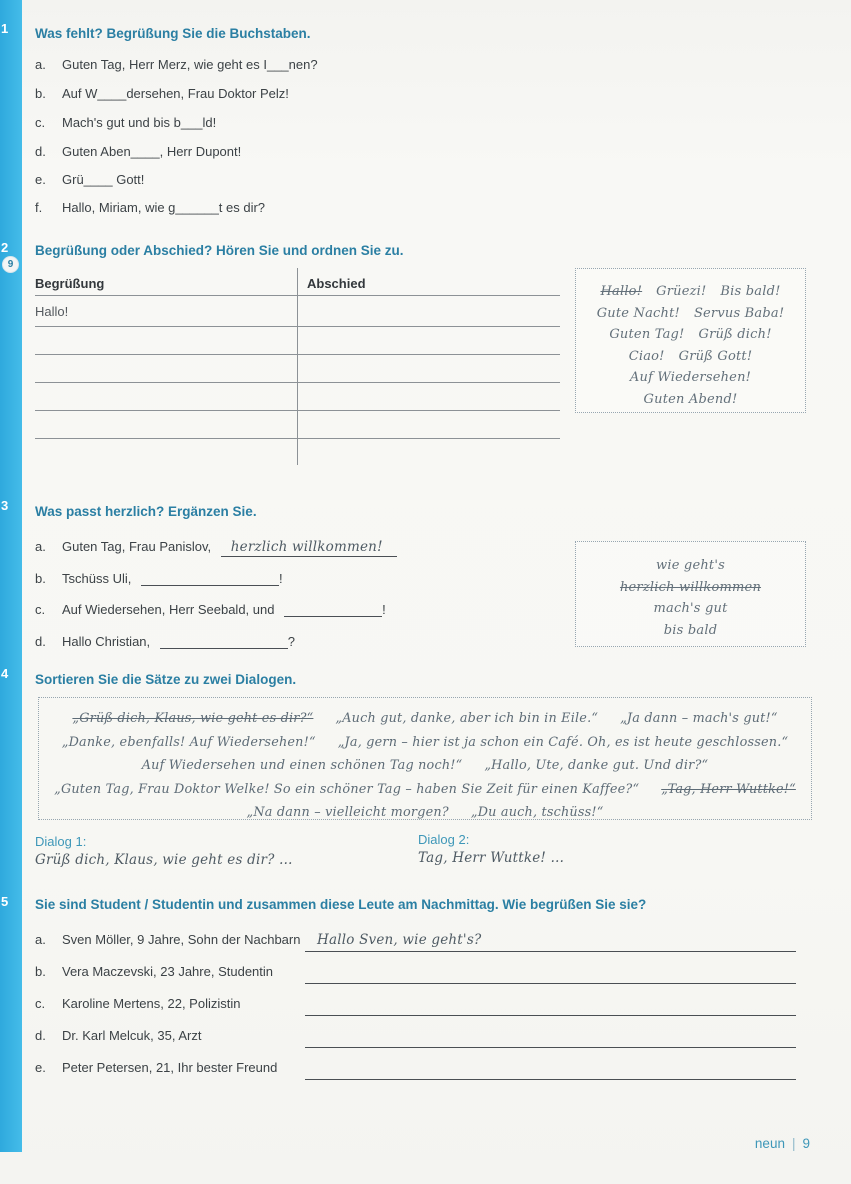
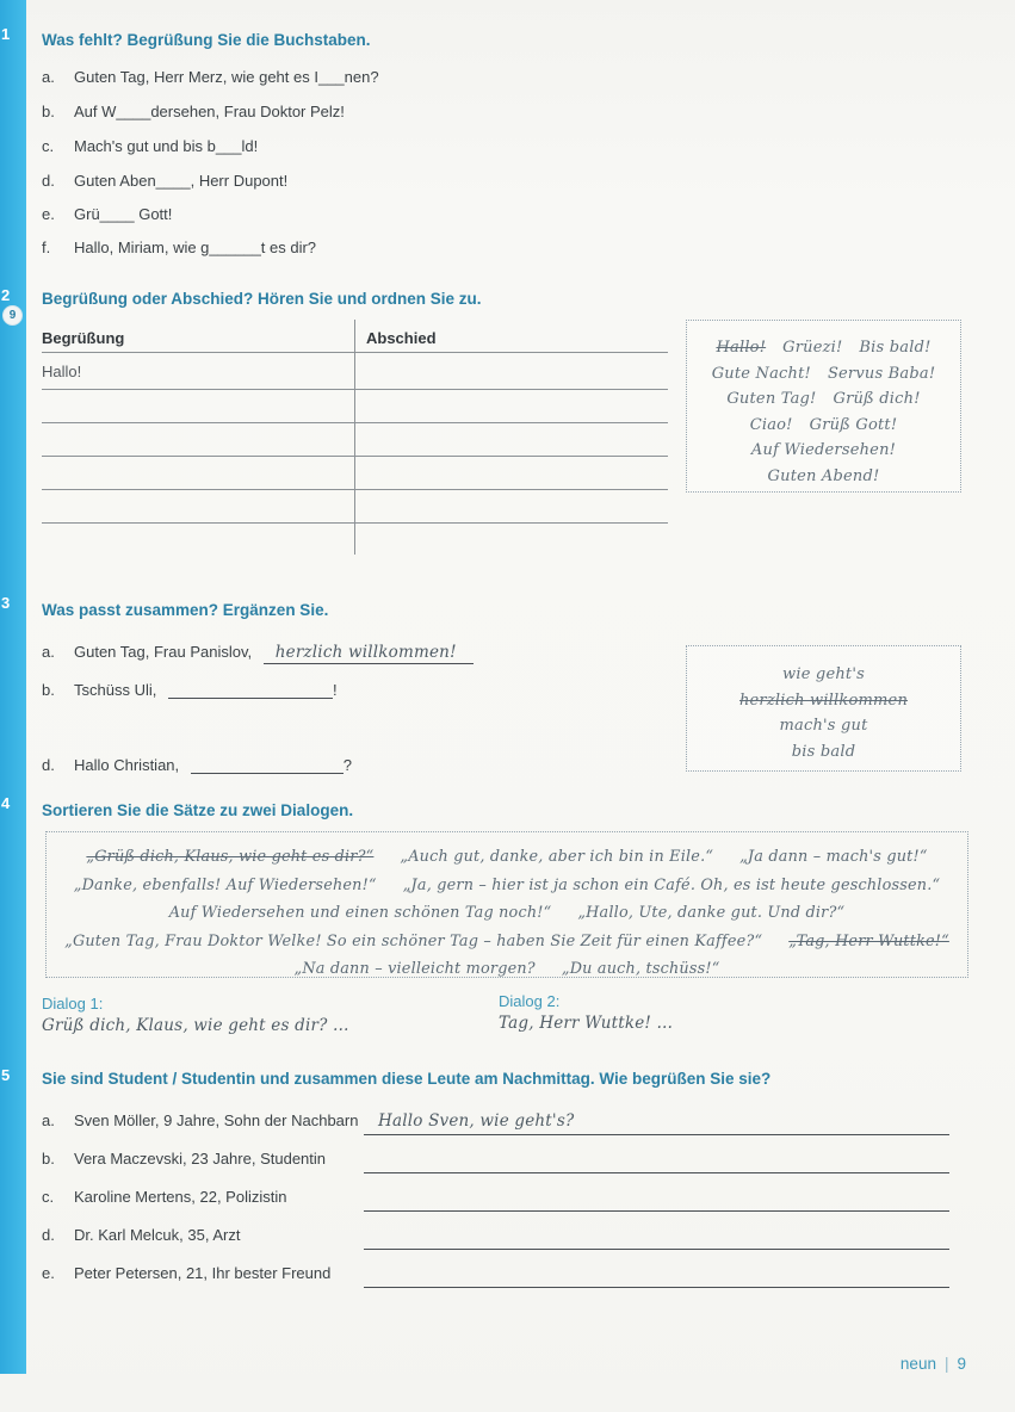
  1
  2
  9
  3
  4
  5
  Was fehlt? Begrüßung Sie die Buchstaben.
  a. Guten Tag, Herr Merz, wie geht es I___nen?
  b. Auf W____dersehen, Frau Doktor Pelz!
  c. Mach's gut und bis b___ld!
  d. Guten Aben____, Herr Dupont!
  e. Grü____ Gott!
  f. Hallo, Miriam, wie g______t es dir?
  Begrüßung oder Abschied? Hören Sie und ordnen Sie zu.
  Begrüßung
  Abschied
  Hallo!
  Hallo! Grüezi! Bis bald!
  Gute Nacht! Servus Baba!
  Guten Tag! Grüß dich!
  Ciao! Grüß Gott!
  Auf Wiedersehen!
  Guten Abend!
- Was passt herzlich? Ergänzen Sie.
+ Was passt zusammen? Ergänzen Sie.
  a. Guten Tag, Frau Panislov, herzlich willkommen!
  b. Tschüss Uli, !
- c. Auf Wiedersehen, Herr Seebald, und !
  d. Hallo Christian, ?
  wie geht's
  herzlich willkommen
  mach's gut
  bis bald
  Sortieren Sie die Sätze zu zwei Dialogen.
  „Grüß dich, Klaus, wie geht es dir?“ „Auch gut, danke, aber ich bin in Eile.“ „Ja dann – mach's gut!“
  „Danke, ebenfalls! Auf Wiedersehen!“ „Ja, gern – hier ist ja schon ein Café. Oh, es ist heute geschlossen.“
  Auf Wiedersehen und einen schönen Tag noch!“ „Hallo, Ute, danke gut. Und dir?“
  „Guten Tag, Frau Doktor Welke! So ein schöner Tag – haben Sie Zeit für einen Kaffee?“ „Tag, Herr Wuttke!“
  „Na dann – vielleicht morgen? „Du auch, tschüss!“
  Dialog 1:
  Grüß dich, Klaus, wie geht es dir? …
  Dialog 2:
  Tag, Herr Wuttke! …
  Sie sind Student / Studentin und zusammen diese Leute am Nachmittag. Wie begrüßen Sie sie?
  a. Sven Möller, 9 Jahre, Sohn der Nachbarn
  Hallo Sven, wie geht's?
  b. Vera Maczevski, 23 Jahre, Studentin
  c. Karoline Mertens, 22, Polizistin
  d. Dr. Karl Melcuk, 35, Arzt
  e. Peter Petersen, 21, Ihr bester Freund
  neun | 9
